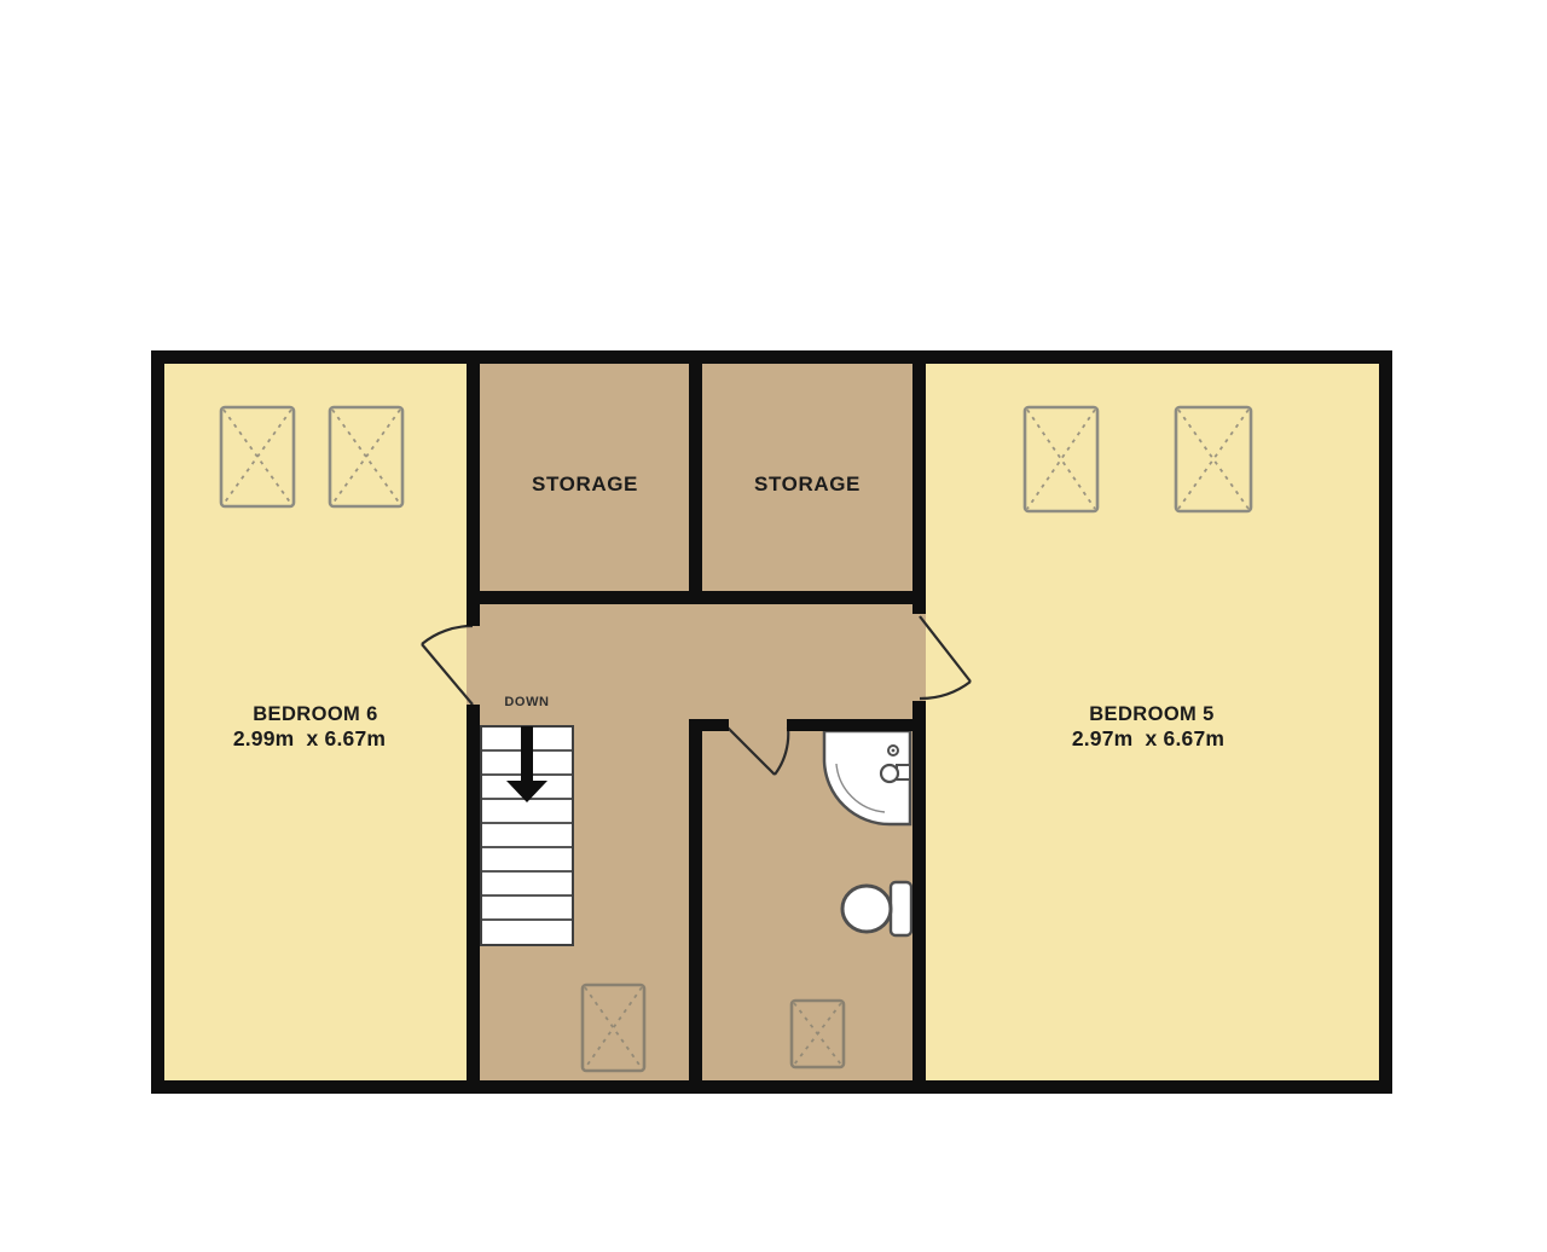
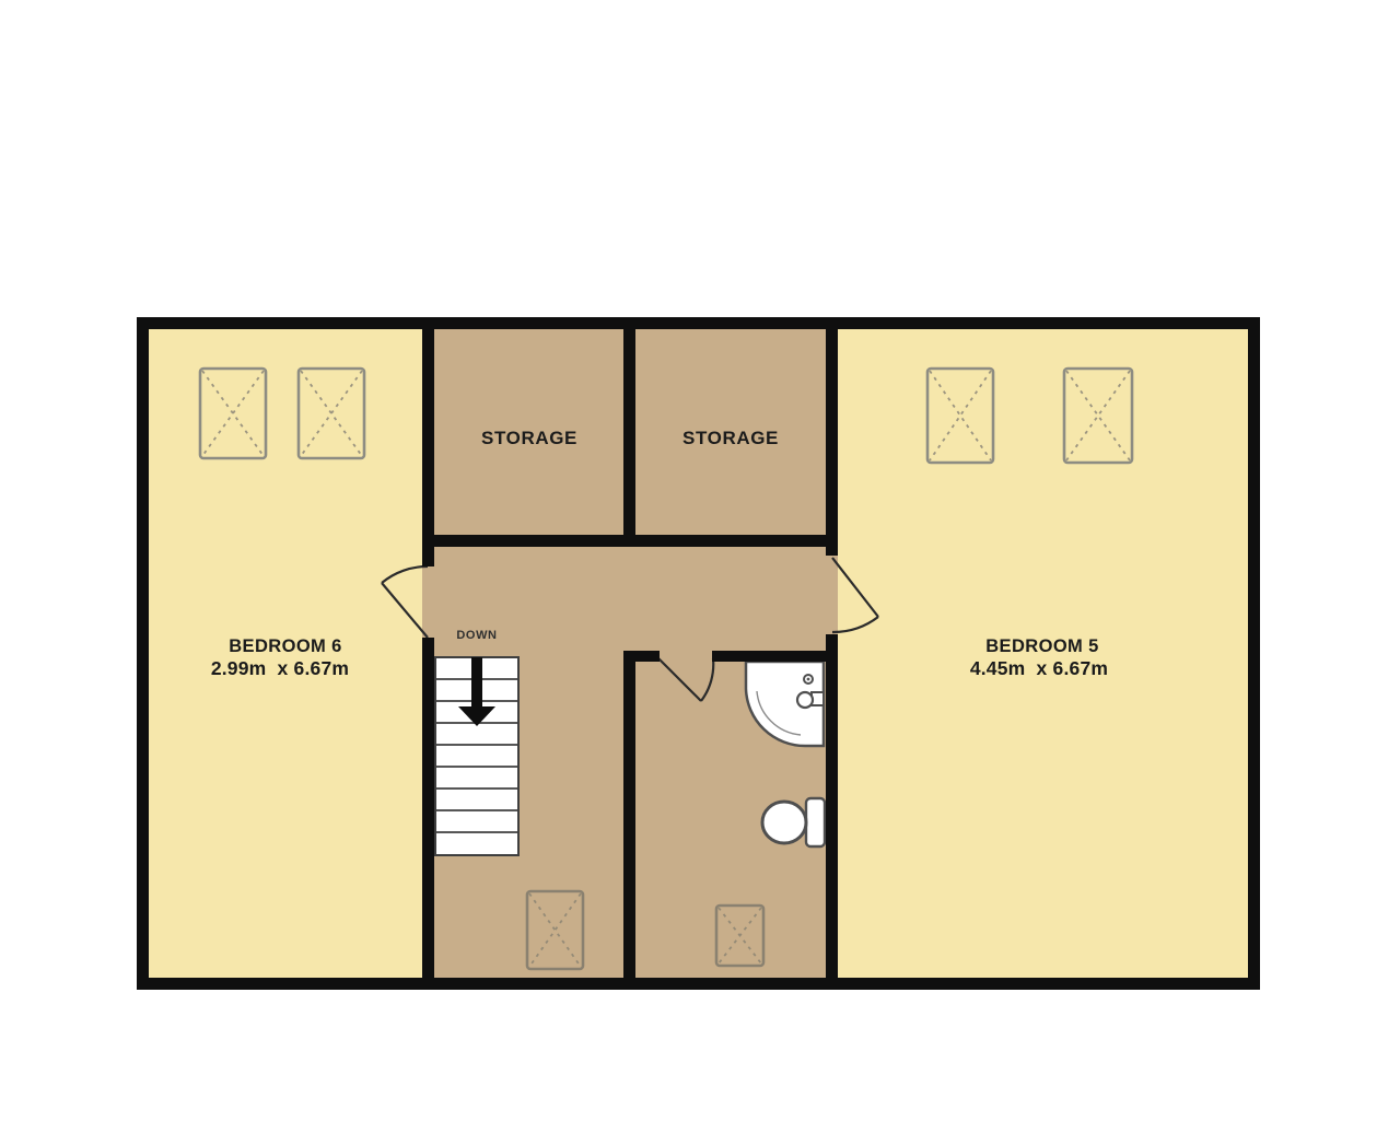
  STORAGE
  STORAGE
  BEDROOM 6
  2.99m x 6.67m
  BEDROOM 5
- 2.97m x 6.67m
+ 4.45m x 6.67m
  DOWN
